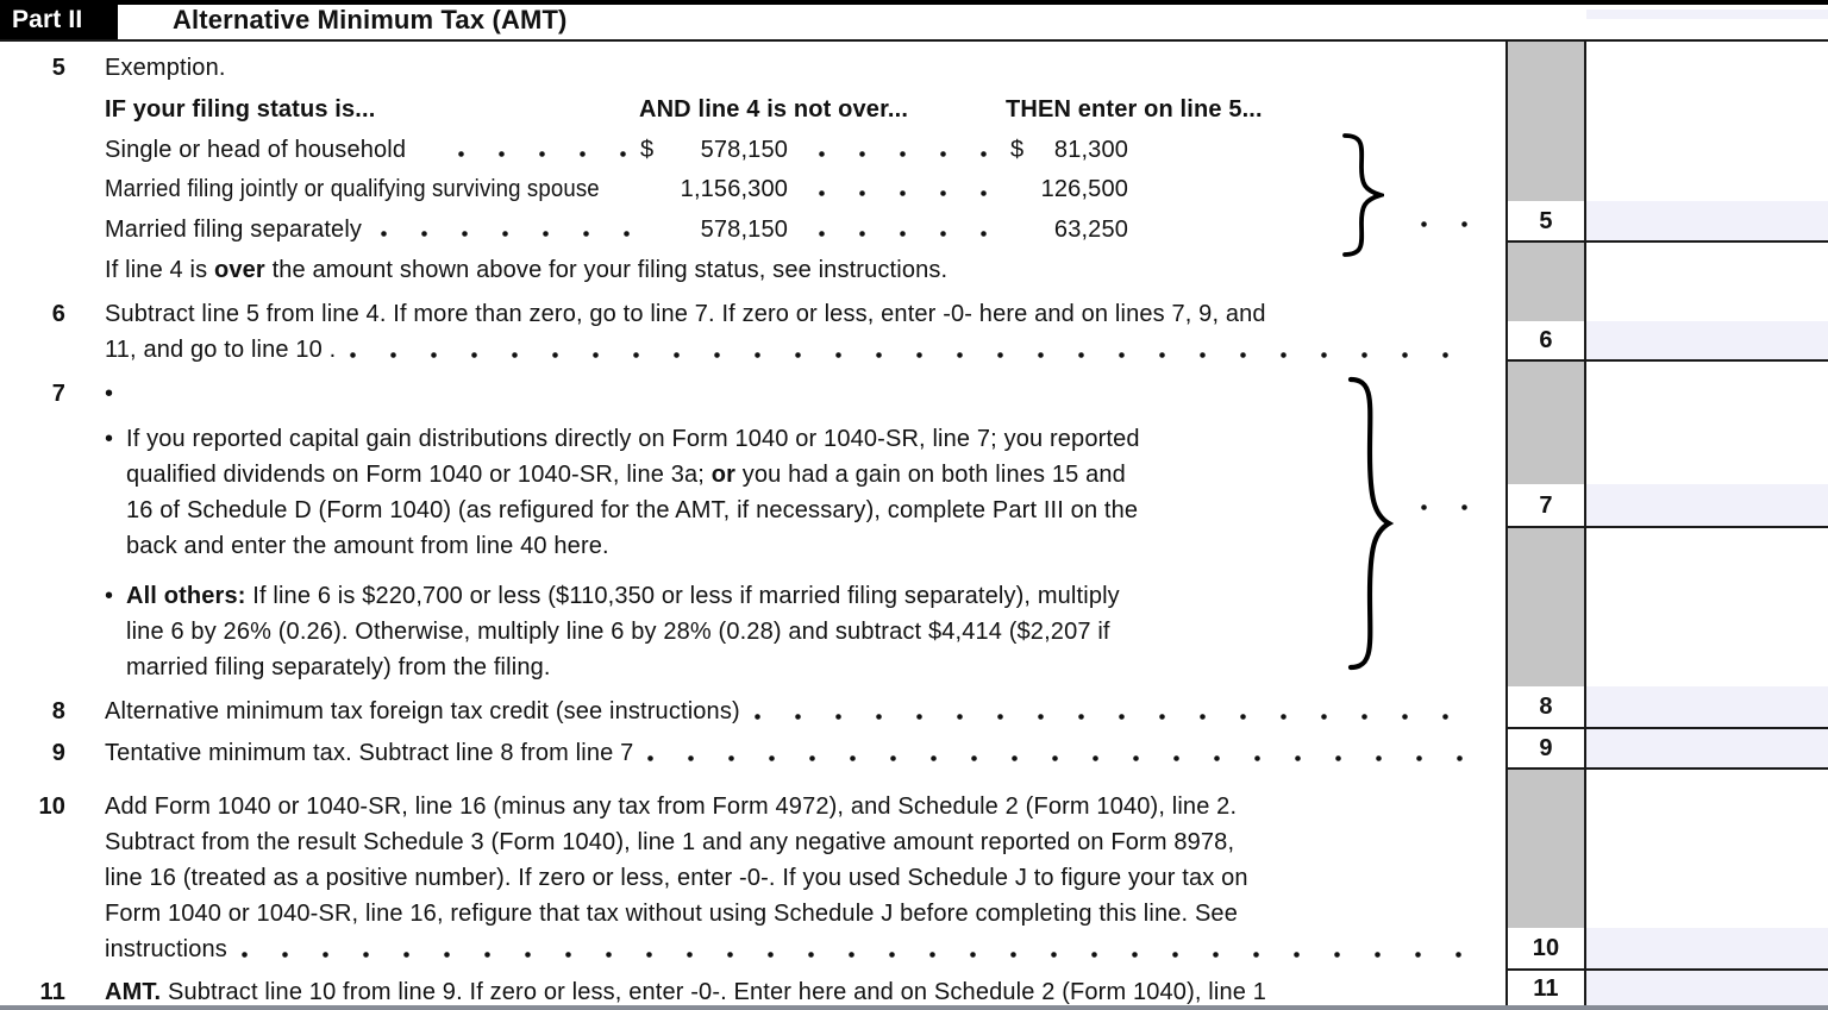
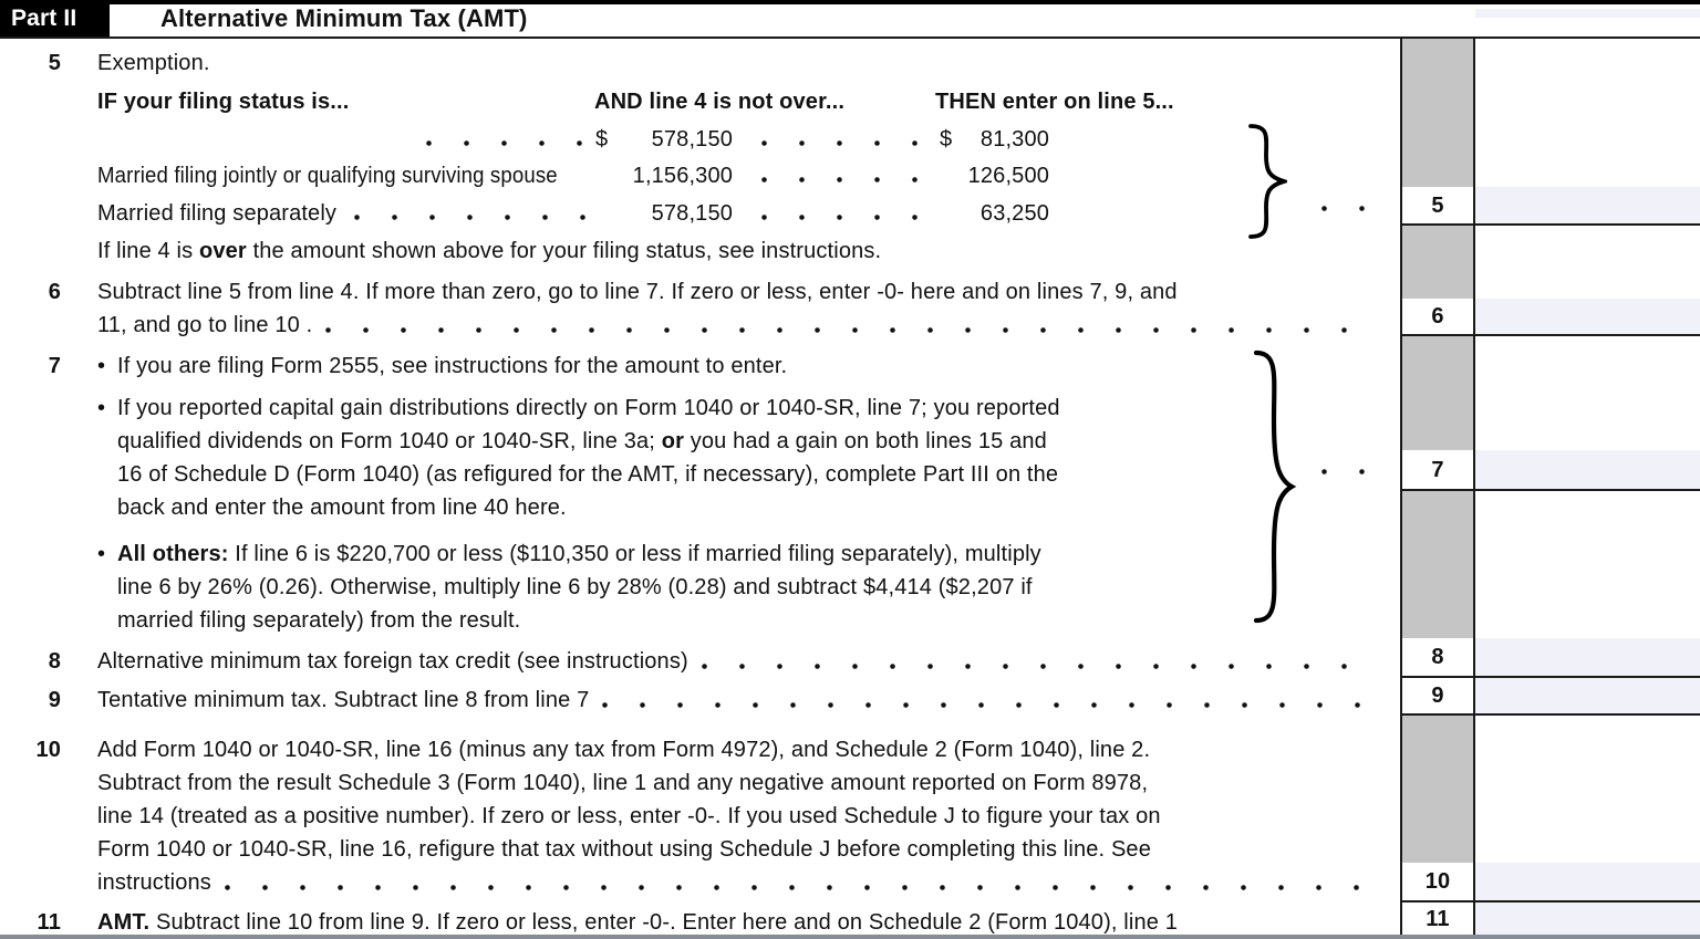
  Part II
  Alternative Minimum Tax (AMT)
  5
  6
  7
  8
  9
  10
  11
  5
  6
  7
  8
  9
  10
  11
  Exemption.
  IF your filing status is...
  AND line 4 is not over...
  THEN enter on line 5...
- Single or head of household
  $
  578,150
  $
  81,300
  Married filing jointly or qualifying surviving spouse
  1,156,300
  126,500
  Married filing separately
  578,150
  63,250
  If line 4 is over the amount shown above for your filing status, see instructions.
  Subtract line 5 from line 4. If more than zero, go to line 7. If zero or less, enter -0- here and on lines 7, 9, and
  11, and go to line 10 .
  •
+ If you are filing Form 2555, see instructions for the amount to enter.
  •
  If you reported capital gain distributions directly on Form 1040 or 1040-SR, line 7; you reported
  qualified dividends on Form 1040 or 1040-SR, line 3a; or you had a gain on both lines 15 and
  16 of Schedule D (Form 1040) (as refigured for the AMT, if necessary), complete Part III on the
  back and enter the amount from line 40 here.
  •
  All others: If line 6 is $220,700 or less ($110,350 or less if married filing separately), multiply
  line 6 by 26% (0.26). Otherwise, multiply line 6 by 28% (0.28) and subtract $4,414 ($2,207 if
- married filing separately) from the filing.
+ married filing separately) from the result.
  Alternative minimum tax foreign tax credit (see instructions)
  Tentative minimum tax. Subtract line 8 from line 7
  Add Form 1040 or 1040-SR, line 16 (minus any tax from Form 4972), and Schedule 2 (Form 1040), line 2.
  Subtract from the result Schedule 3 (Form 1040), line 1 and any negative amount reported on Form 8978,
- line 16 (treated as a positive number). If zero or less, enter -0-. If you used Schedule J to figure your tax on
+ line 14 (treated as a positive number). If zero or less, enter -0-. If you used Schedule J to figure your tax on
  Form 1040 or 1040-SR, line 16, refigure that tax without using Schedule J before completing this line. See
  instructions
  AMT. Subtract line 10 from line 9. If zero or less, enter -0-. Enter here and on Schedule 2 (Form 1040), line 1
